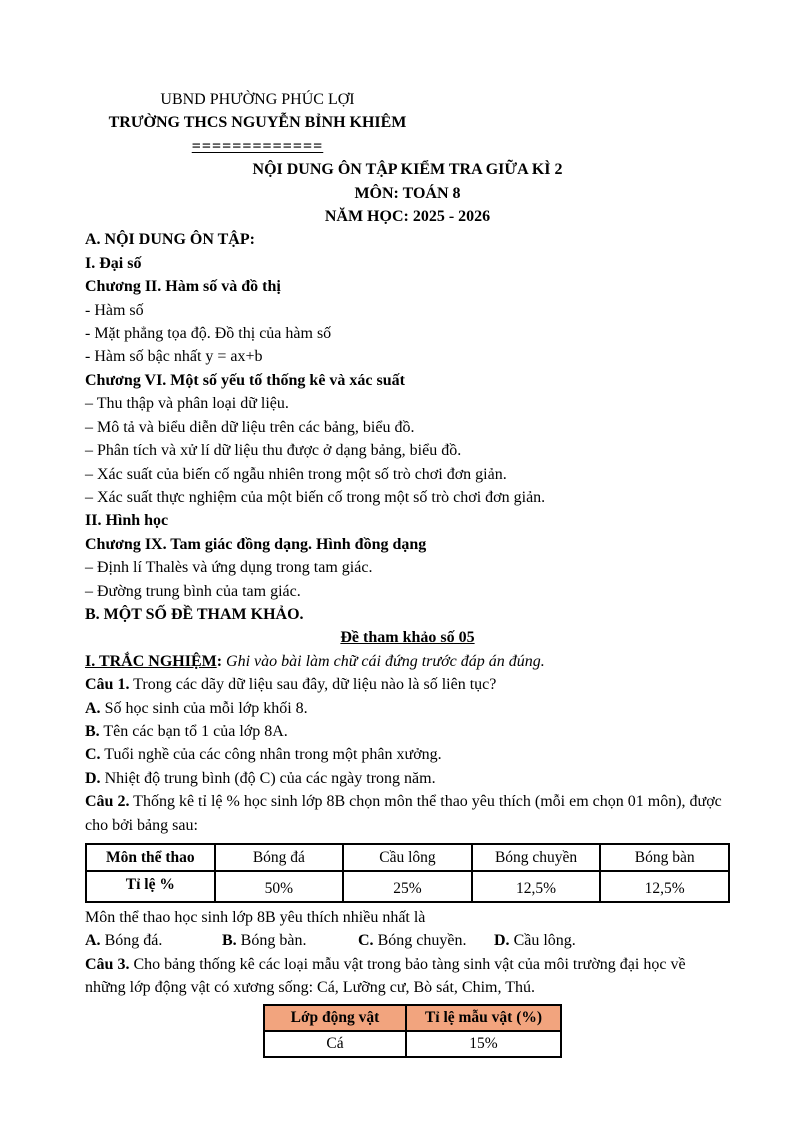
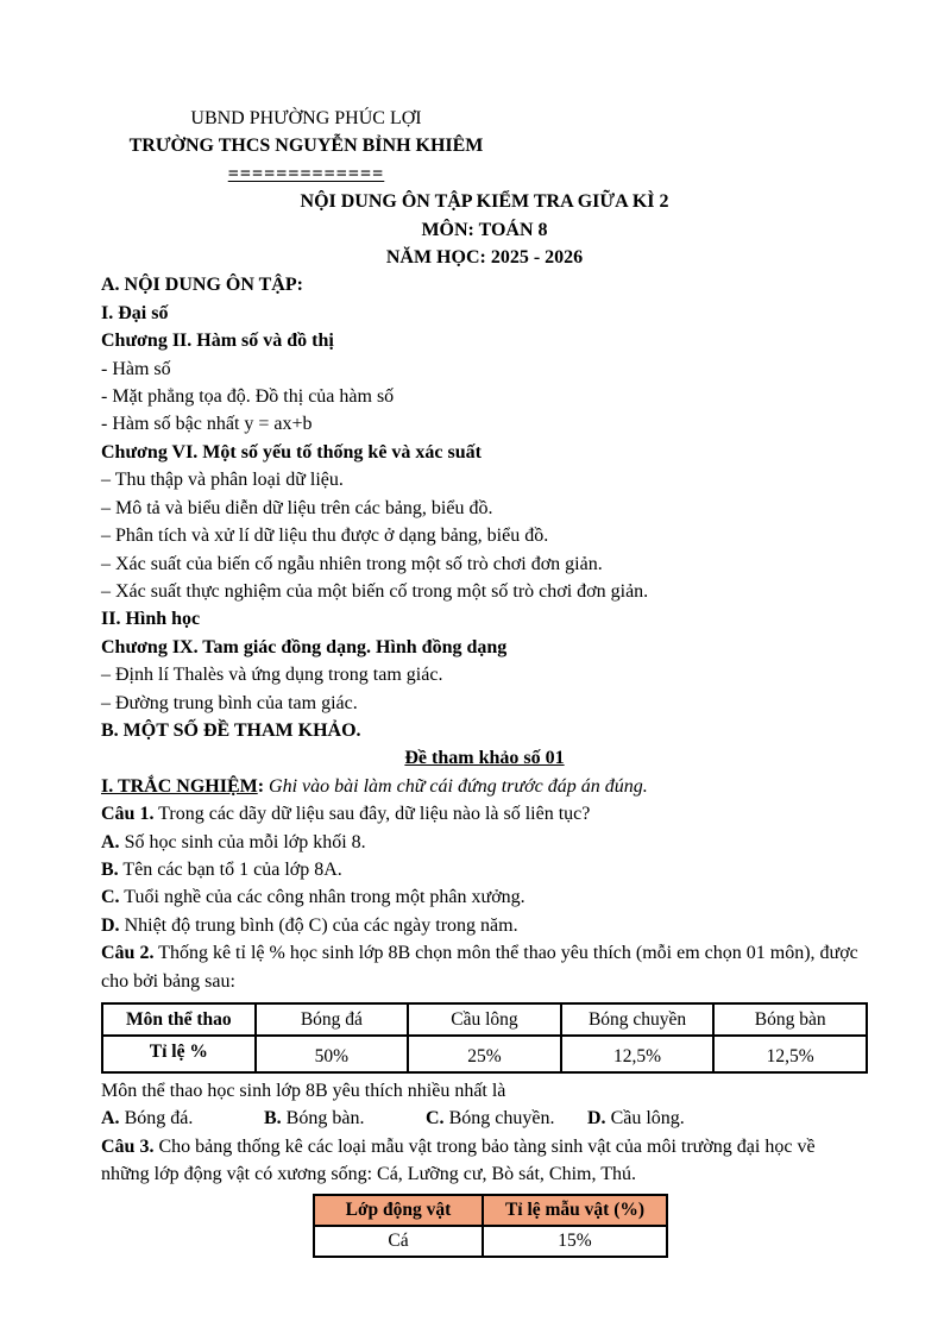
  UBND PHƯỜNG PHÚC LỢI
  TRƯỜNG THCS NGUYỄN BỈNH KHIÊM
  =============
  NỘI DUNG ÔN TẬP KIỂM TRA GIỮA KÌ 2
  MÔN: TOÁN 8
  NĂM HỌC: 2025 - 2026
  A. NỘI DUNG ÔN TẬP:
  I. Đại số
  Chương II. Hàm số và đồ thị
  - Hàm số
  - Mặt phẳng tọa độ. Đồ thị của hàm số
  - Hàm số bậc nhất y = ax+b
  Chương VI. Một số yếu tố thống kê và xác suất
  – Thu thập và phân loại dữ liệu.
  – Mô tả và biểu diễn dữ liệu trên các bảng, biểu đồ.
  – Phân tích và xử lí dữ liệu thu được ở dạng bảng, biểu đồ.
  – Xác suất của biến cố ngẫu nhiên trong một số trò chơi đơn giản.
  – Xác suất thực nghiệm của một biến cố trong một số trò chơi đơn giản.
  II. Hình học
  Chương IX. Tam giác đồng dạng. Hình đồng dạng
  – Định lí Thalès và ứng dụng trong tam giác.
  – Đường trung bình của tam giác.
  B. MỘT SỐ ĐỀ THAM KHẢO.
- Đề tham khảo số 05
+ Đề tham khảo số 01
  I. TRẮC NGHIỆM: Ghi vào bài làm chữ cái đứng trước đáp án đúng.
  Câu 1. Trong các dãy dữ liệu sau đây, dữ liệu nào là số liên tục?
  A. Số học sinh của mỗi lớp khối 8.
  B. Tên các bạn tổ 1 của lớp 8A.
  C. Tuổi nghề của các công nhân trong một phân xưởng.
  D. Nhiệt độ trung bình (độ C) của các ngày trong năm.
  Câu 2. Thống kê tỉ lệ % học sinh lớp 8B chọn môn thể thao yêu thích (mỗi em chọn 01 môn), được cho bởi bảng sau:
  Môn thể thao	Bóng đá	Cầu lông	Bóng chuyền	Bóng bàn
  Tỉ lệ %	50%	25%	12,5%	12,5%
  Môn thể thao học sinh lớp 8B yêu thích nhiều nhất là
  A. Bóng đá. B. Bóng bàn. C. Bóng chuyền. D. Cầu lông.
  Câu 3. Cho bảng thống kê các loại mẫu vật trong bảo tàng sinh vật của môi trường đại học về những lớp động vật có xương sống: Cá, Lưỡng cư, Bò sát, Chim, Thú.
  Lớp động vật	Tỉ lệ mẫu vật (%)
  Cá	15%
